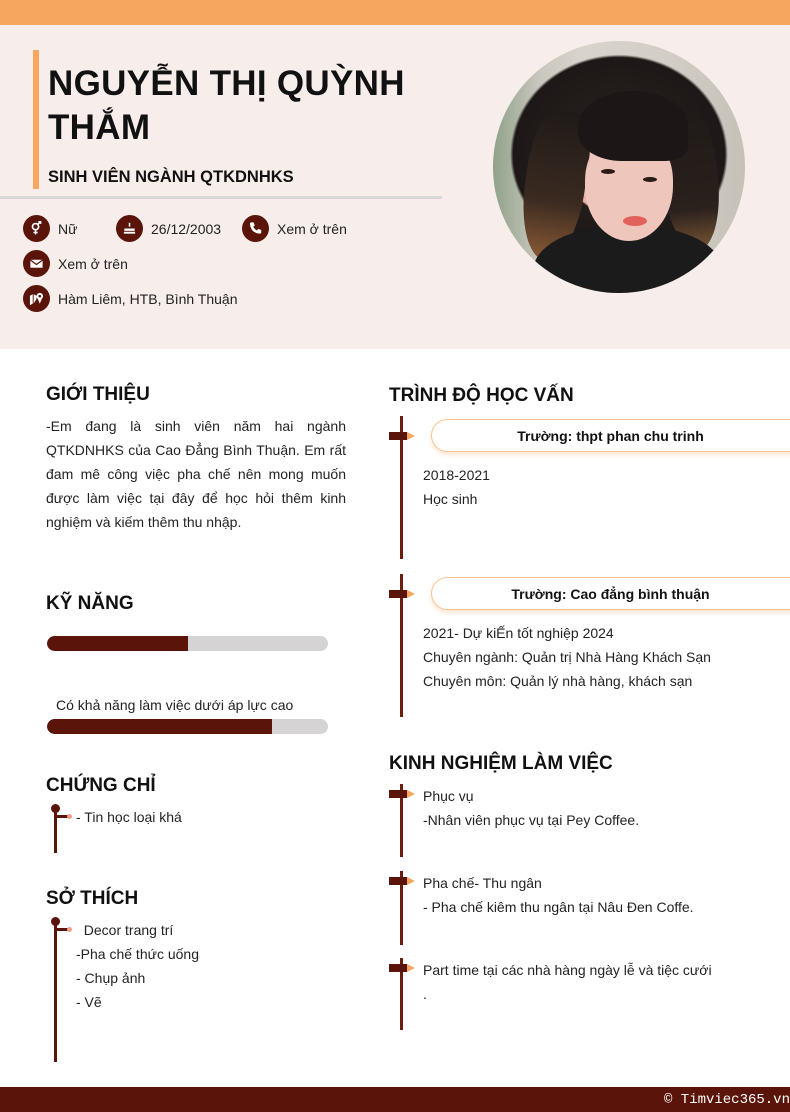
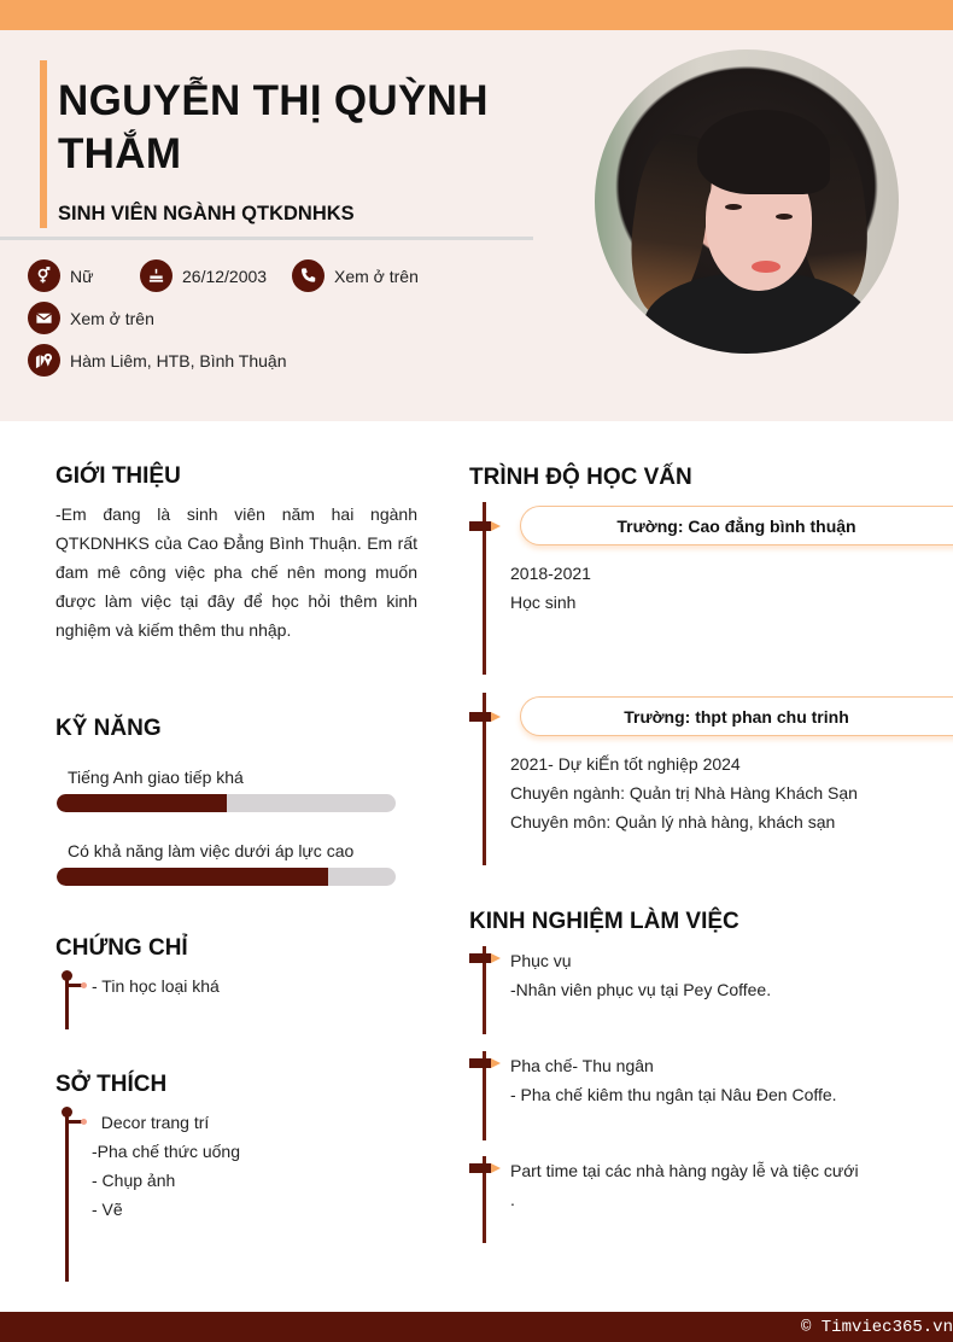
  NGUYỄN THỊ QUỲNH THẮM
  SINH VIÊN NGÀNH QTKDNHKS
  Nữ
  26/12/2003
  Xem ở trên
  Xem ở trên
  Hàm Liêm, HTB, Bình Thuận
  GIỚI THIỆU
  -Em đang là sinh viên năm hai ngành QTKDNHKS của Cao Đẳng Bình Thuận. Em rất đam mê công việc pha chế nên mong muốn được làm việc tại đây để học hỏi thêm kinh nghiệm và kiếm thêm thu nhập.
  KỸ NĂNG
+ Tiếng Anh giao tiếp khá
  Có khả năng làm việc dưới áp lực cao
  CHỨNG CHỈ
  - Tin học loại khá
  SỞ THÍCH
  Decor trang trí
  -Pha chế thức uống
  - Chụp ảnh
  - Vẽ
  TRÌNH ĐỘ HỌC VẤN
- Trường: thpt phan chu trinh
+ Trường: Cao đẳng bình thuận
  2018-2021
  Học sinh
- Trường: Cao đẳng bình thuận
+ Trường: thpt phan chu trinh
  2021- Dự kiẾn tốt nghiệp 2024
  Chuyên ngành: Quản trị Nhà Hàng Khách Sạn
  Chuyên môn: Quản lý nhà hàng, khách sạn
  KINH NGHIỆM LÀM VIỆC
  Phục vụ
  -Nhân viên phục vụ tại Pey Coffee.
  Pha chế- Thu ngân
  - Pha chế kiêm thu ngân tại Nâu Đen Coffe.
  Part time tại các nhà hàng ngày lễ và tiệc cưới
  .
  © Timviec365.vn
